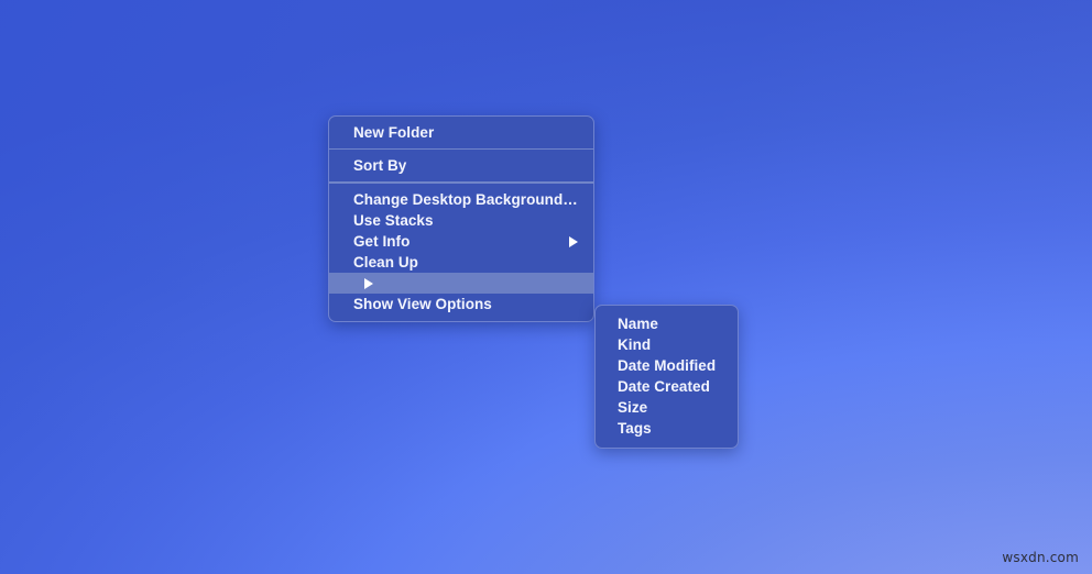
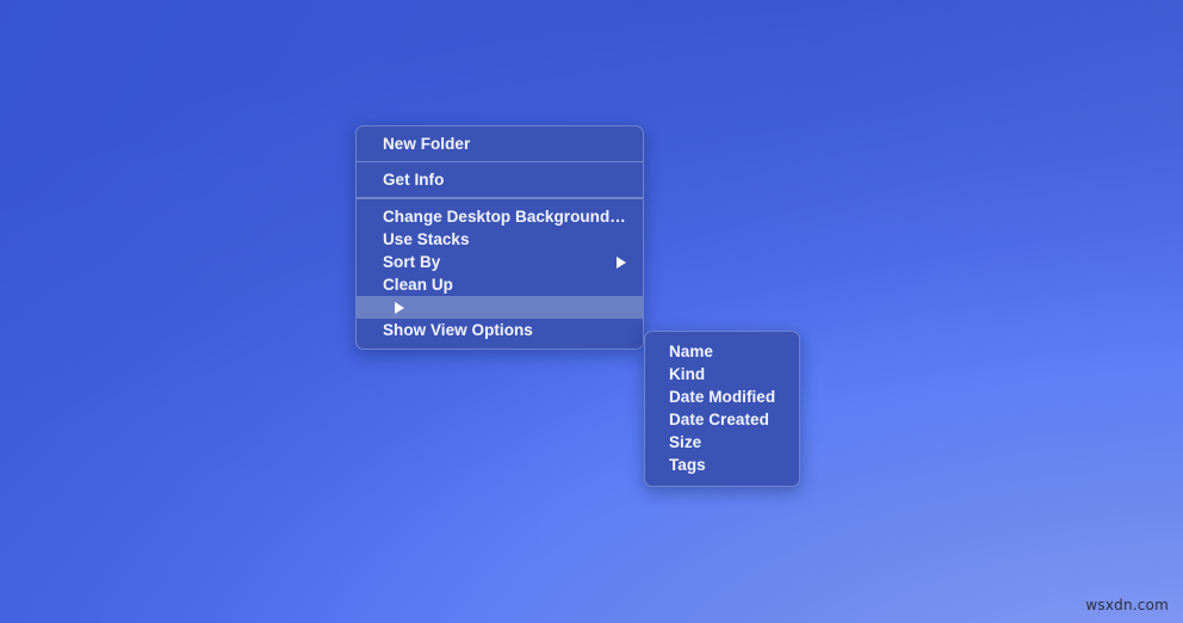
  New Folder
- Sort By
+ Get Info
  Change Desktop Background…
  Use Stacks
- Get Info
+ Sort By
  Clean Up
  Show View Options
  Name
  Kind
  Date Modified
  Date Created
  Size
  Tags
  wsxdn.com
